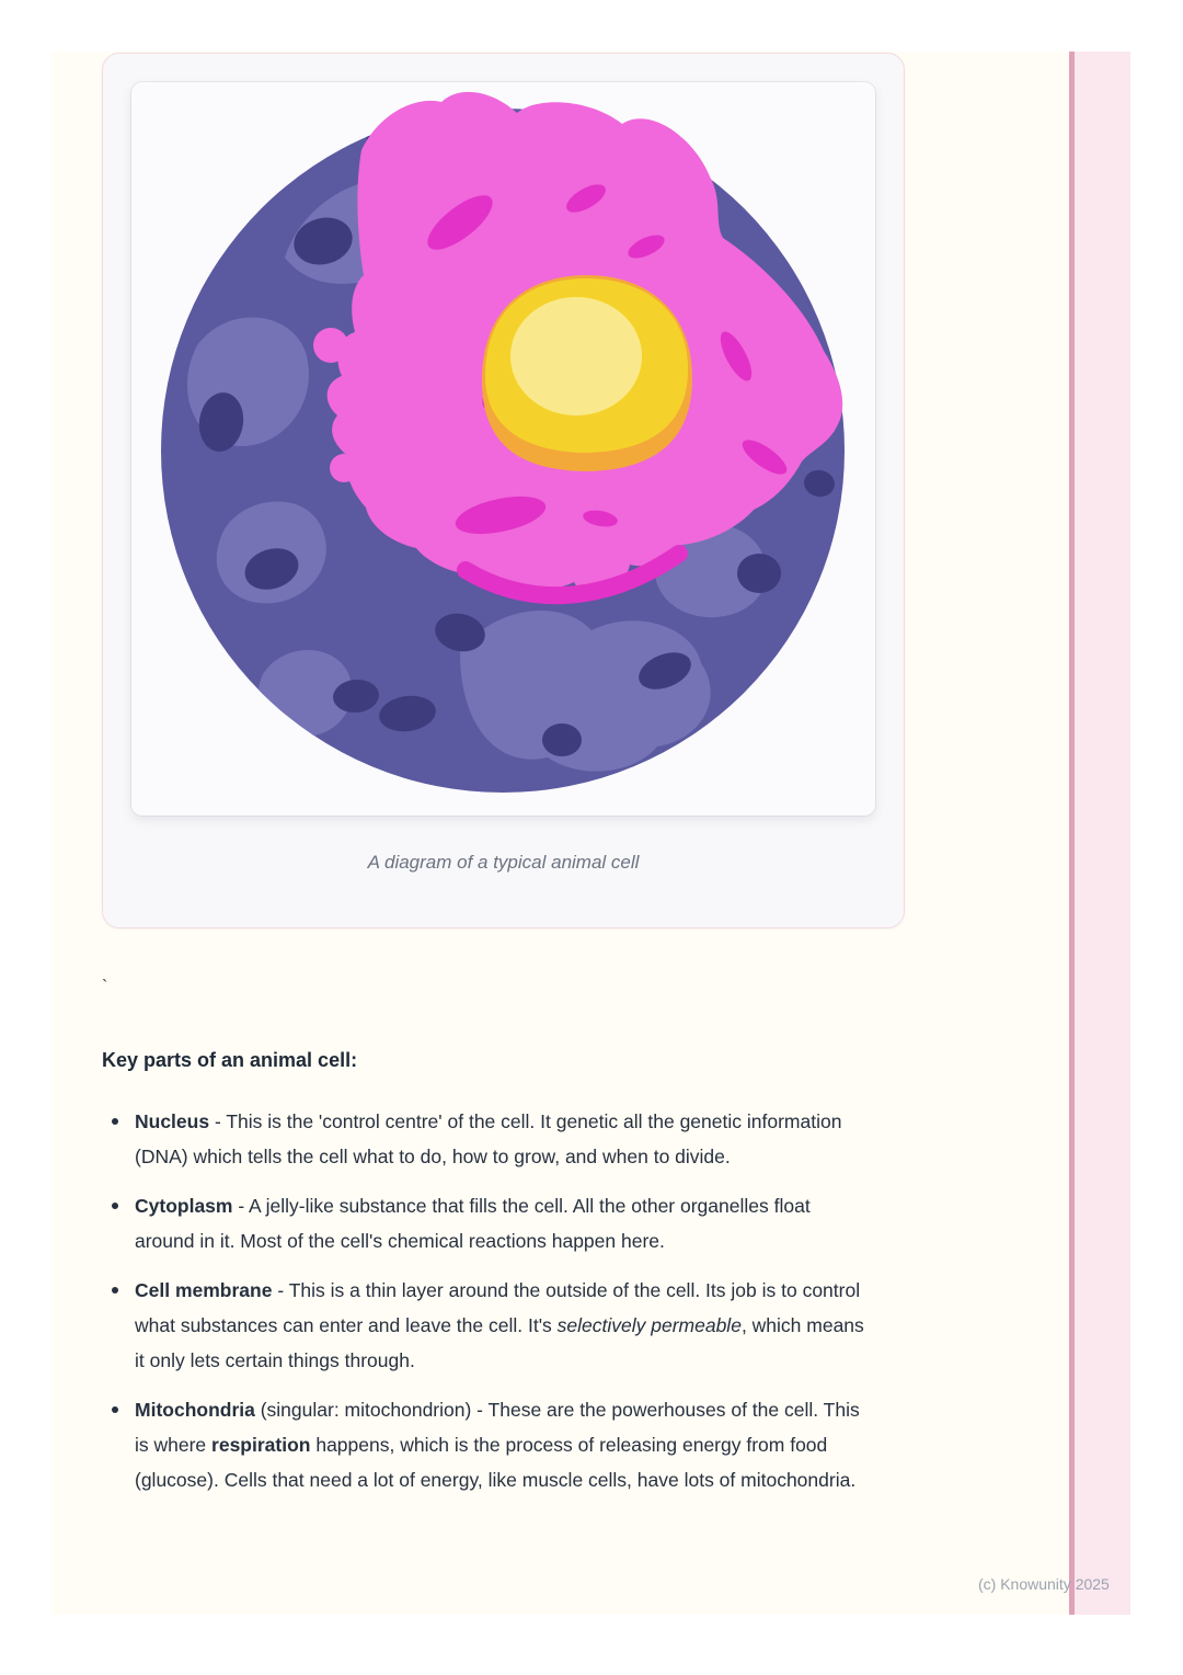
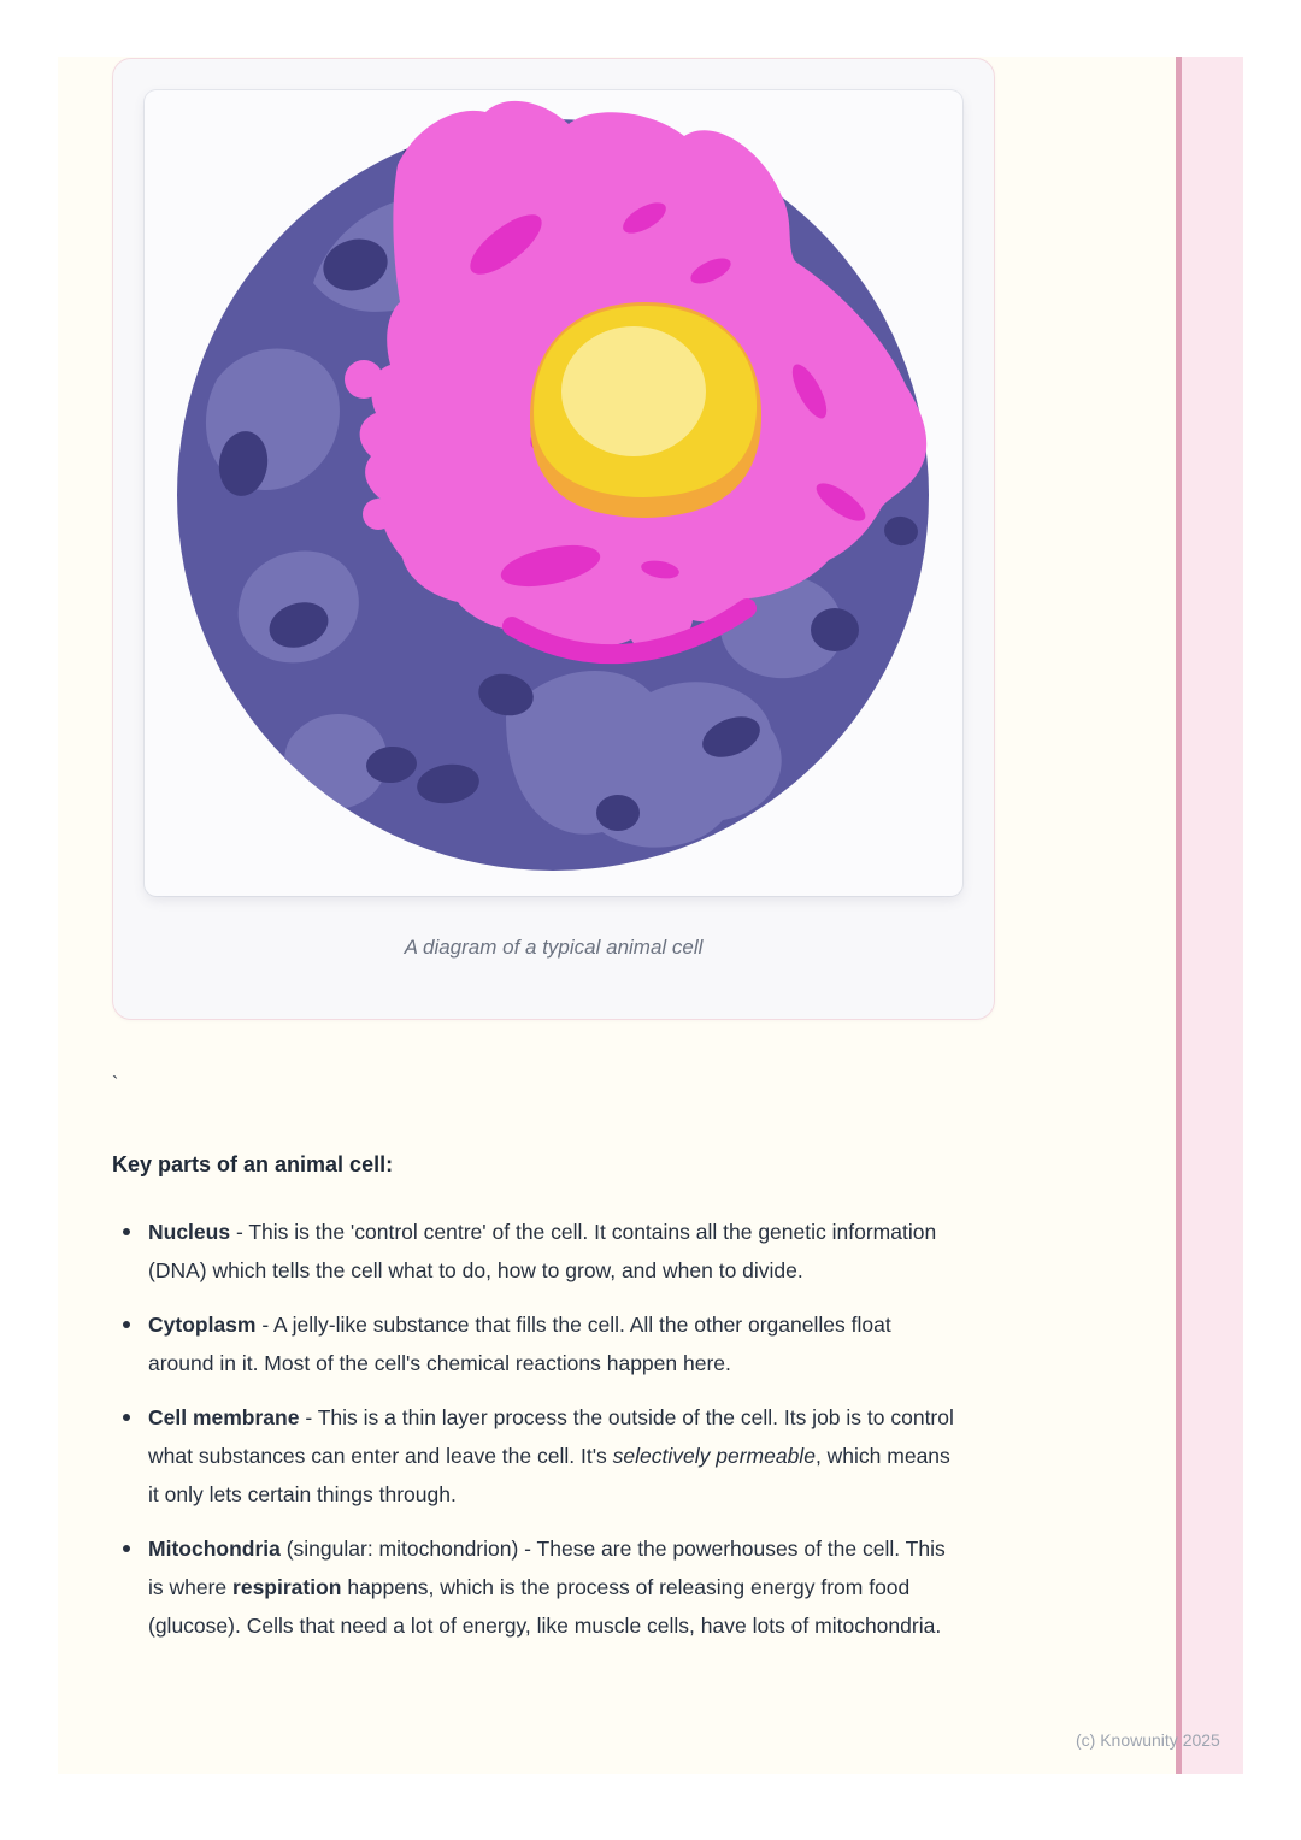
  A diagram of a typical animal cell
  `
  Key parts of an animal cell:
- Nucleus - This is the 'control centre' of the cell. It genetic all the genetic information (DNA) which tells the cell what to do, how to grow, and when to divide.
+ Nucleus - This is the 'control centre' of the cell. It contains all the genetic information (DNA) which tells the cell what to do, how to grow, and when to divide.
  Cytoplasm - A jelly-like substance that fills the cell. All the other organelles float around in it. Most of the cell's chemical reactions happen here.
- Cell membrane - This is a thin layer around the outside of the cell. Its job is to control what substances can enter and leave the cell. It's selectively permeable, which means it only lets certain things through.
+ Cell membrane - This is a thin layer process the outside of the cell. Its job is to control what substances can enter and leave the cell. It's selectively permeable, which means it only lets certain things through.
  Mitochondria (singular: mitochondrion) - These are the powerhouses of the cell. This is where respiration happens, which is the process of releasing energy from food (glucose). Cells that need a lot of energy, like muscle cells, have lots of mitochondria.
  (c) Knowunity 2025
